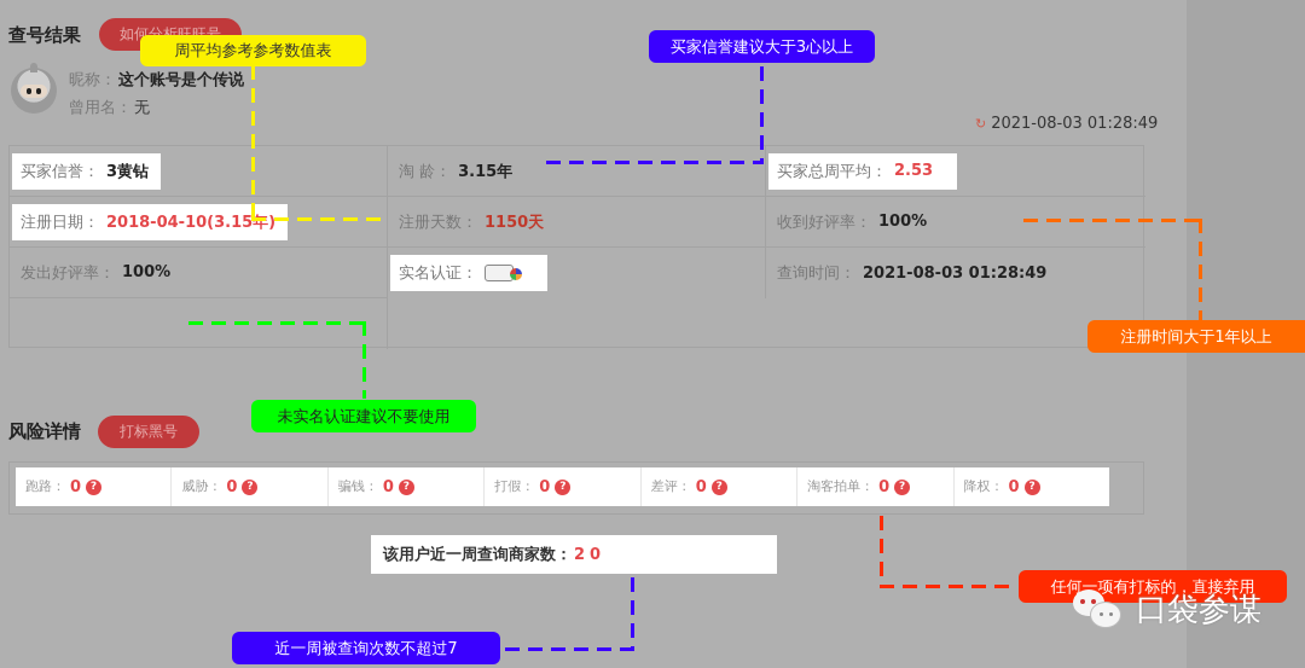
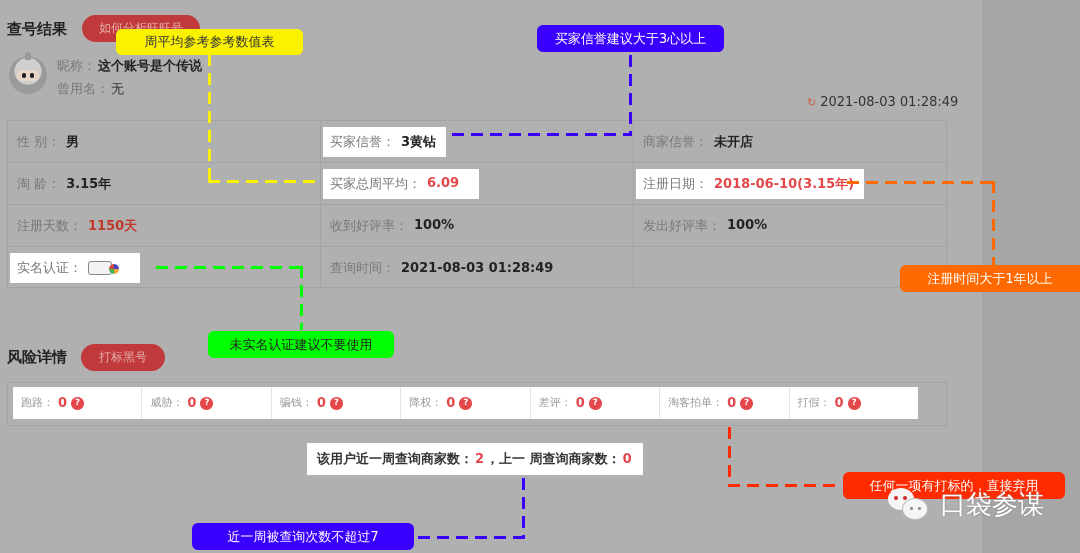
  查号结果
  如何分析旺旺号
  昵称：
  这个账号是个传说
  曾用名：
  无
  ↻
  2021-08-03 01:28:49
+ 性 别：
+ 男
  买家信誉：
  3黄钻
+ 商家信誉：
+ 未开店
  淘 龄：
  3.15年
  买家总周平均：
- 2.53
+ 6.09
  注册日期：
- 2018-04-10(3.15年)
+ 2018-06-10(3.15年)
  注册天数：
  1150天
  收到好评率：
  100%
  发出好评率：
  100%
  实名认证：
  查询时间：
  2021-08-03 01:28:49
  风险详情
  打标黑号
  跑路：
  0
  ?
  威胁：
  0
  ?
  骗钱：
  0
  ?
- 打假：
+ 降权：
  0
  ?
  差评：
  0
  ?
  淘客拍单：
  0
  ?
- 降权：
+ 打假：
  0
  ?
  该用户近一周查询商家数：
  2
+ ，上一 周查询商家数：
  0
  周平均参考参考数值表
  买家信誉建议大于3心以上
  注册时间大于1年以上
  未实名认证建议不要使用
  任何一项有打标的，直接弃用
  近一周被查询次数不超过7
  口袋参谋
